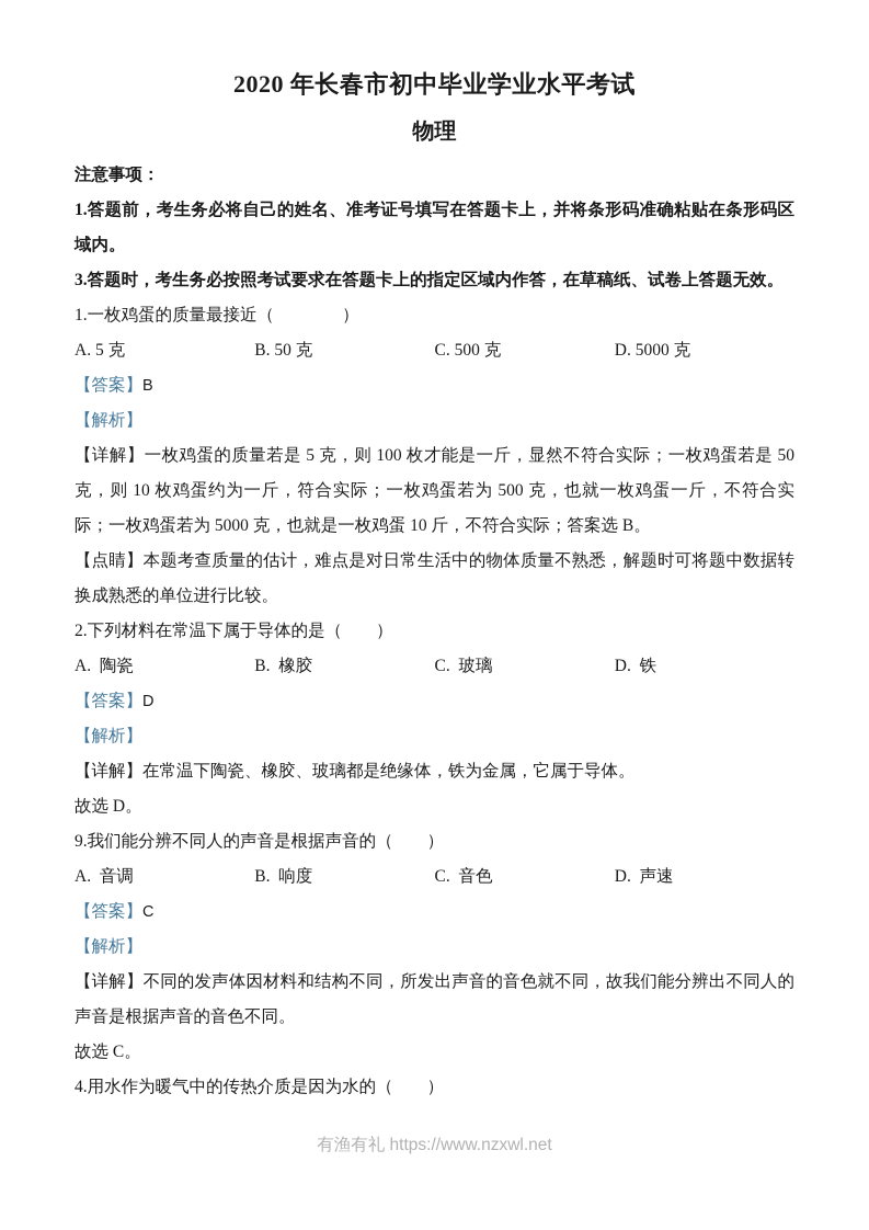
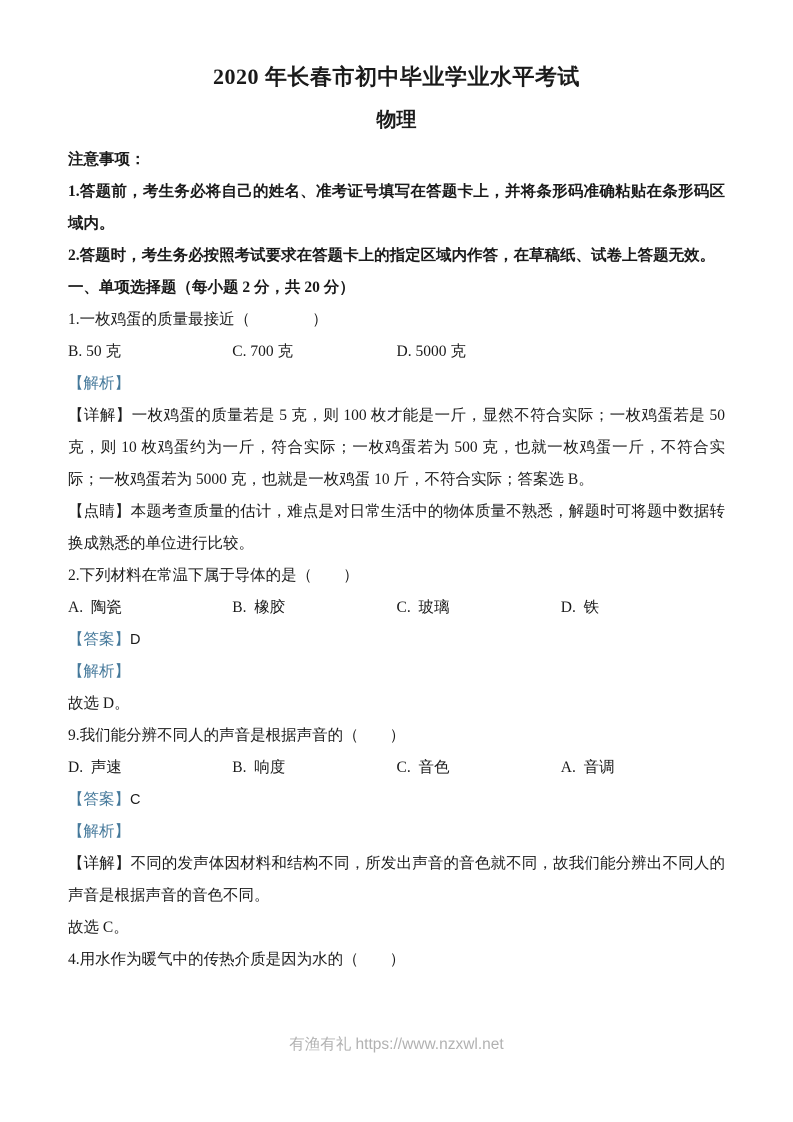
  2020 年长春市初中毕业学业水平考试
  物理
  注意事项：
  1.答题前，考生务必将自己的姓名、准考证号填写在答题卡上，并将条形码准确粘贴在条形码区域内。
- 3.答题时，考生务必按照考试要求在答题卡上的指定区域内作答，在草稿纸、试卷上答题无效。
+ 2.答题时，考生务必按照考试要求在答题卡上的指定区域内作答，在草稿纸、试卷上答题无效。
+ 一、单项选择题（每小题 2 分，共 20 分）
  1.一枚鸡蛋的质量最接近（ ）
- A. 5 克
  B. 50 克
- C. 500 克
+ C. 700 克
  D. 5000 克
- 【答案】B
  【解析】
  【详解】一枚鸡蛋的质量若是 5 克，则 100 枚才能是一斤，显然不符合实际；一枚鸡蛋若是 50 克，则 10 枚鸡蛋约为一斤，符合实际；一枚鸡蛋若为 500 克，也就一枚鸡蛋一斤，不符合实际；一枚鸡蛋若为 5000 克，也就是一枚鸡蛋 10 斤，不符合实际；答案选 B。
  【点睛】本题考查质量的估计，难点是对日常生活中的物体质量不熟悉，解题时可将题中数据转换成熟悉的单位进行比较。
  2.下列材料在常温下属于导体的是（ ）
  A. 陶瓷
  B. 橡胶
  C. 玻璃
  D. 铁
  【答案】D
  【解析】
- 【详解】在常温下陶瓷、橡胶、玻璃都是绝缘体，铁为金属，它属于导体。
  故选 D。
  9.我们能分辨不同人的声音是根据声音的（ ）
- A. 音调
+ D. 声速
  B. 响度
  C. 音色
- D. 声速
+ A. 音调
  【答案】C
  【解析】
  【详解】不同的发声体因材料和结构不同，所发出声音的音色就不同，故我们能分辨出不同人的声音是根据声音的音色不同。
  故选 C。
  4.用水作为暖气中的传热介质是因为水的（ ）
  有渔有礼 https://www.nzxwl.net
